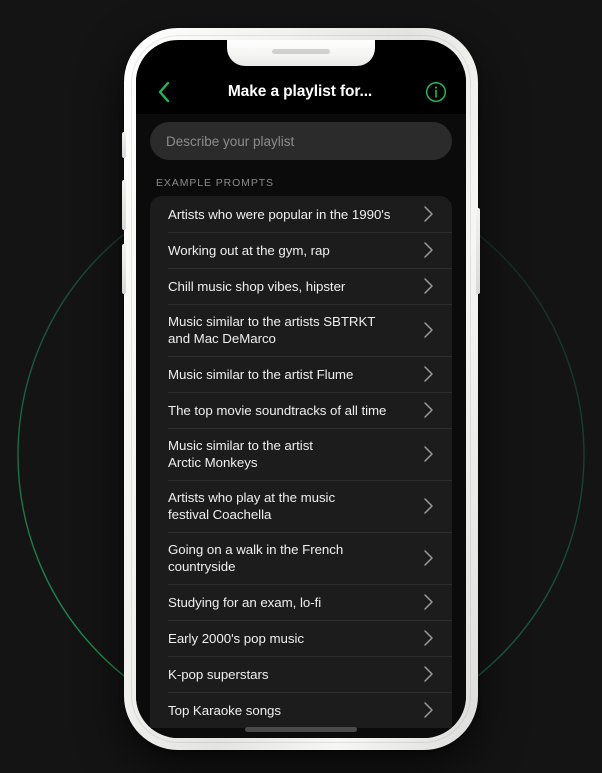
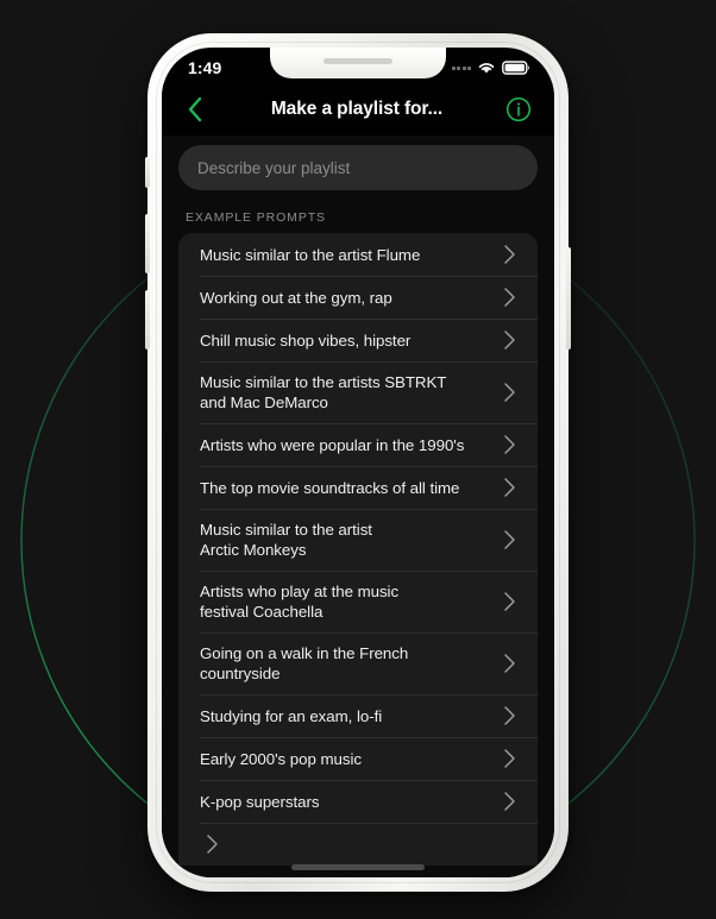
+ 1:49
  Make a playlist for...
  Describe your playlist
  EXAMPLE PROMPTS
- Artists who were popular in the 1990's
+ Music similar to the artist Flume
  Working out at the gym, rap
  Chill music shop vibes, hipster
  Music similar to the artists SBTRKT
  and Mac DeMarco
- Music similar to the artist Flume
+ Artists who were popular in the 1990's
  The top movie soundtracks of all time
  Music similar to the artist
  Arctic Monkeys
  Artists who play at the music
  festival Coachella
  Going on a walk in the French
  countryside
  Studying for an exam, lo-fi
  Early 2000's pop music
  K-pop superstars
- Top Karaoke songs
